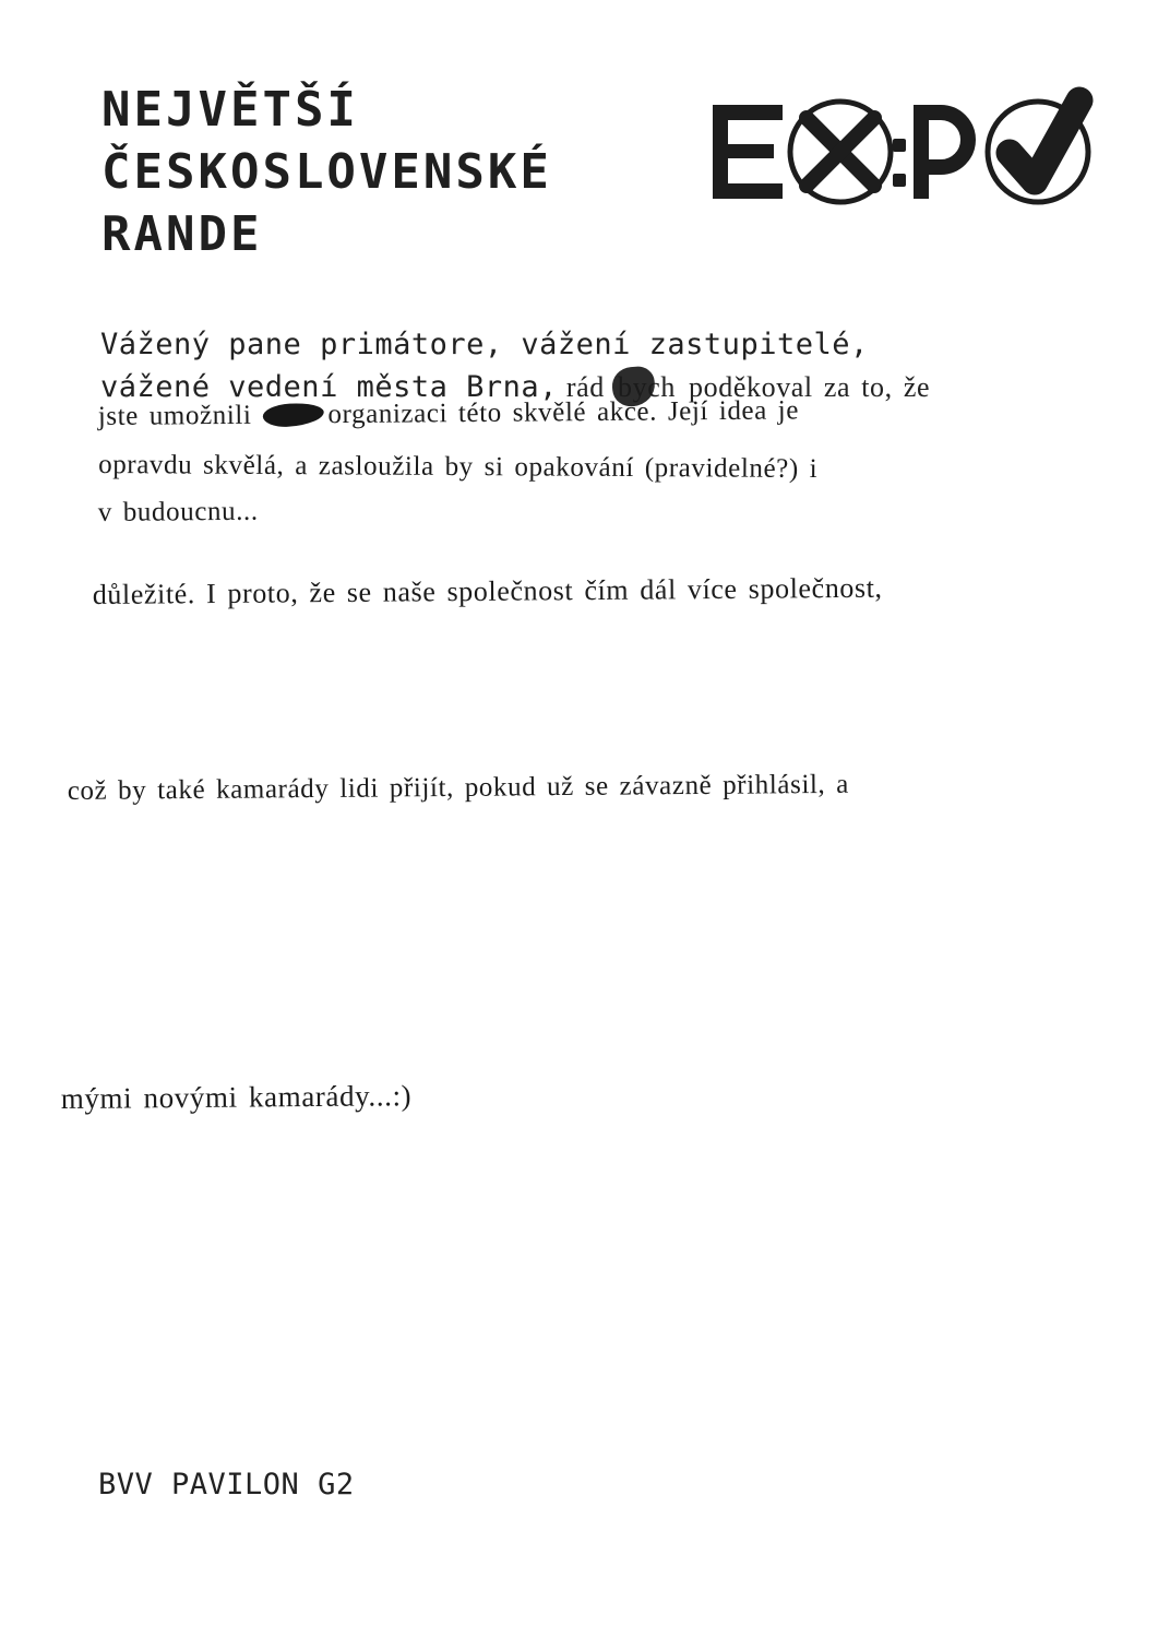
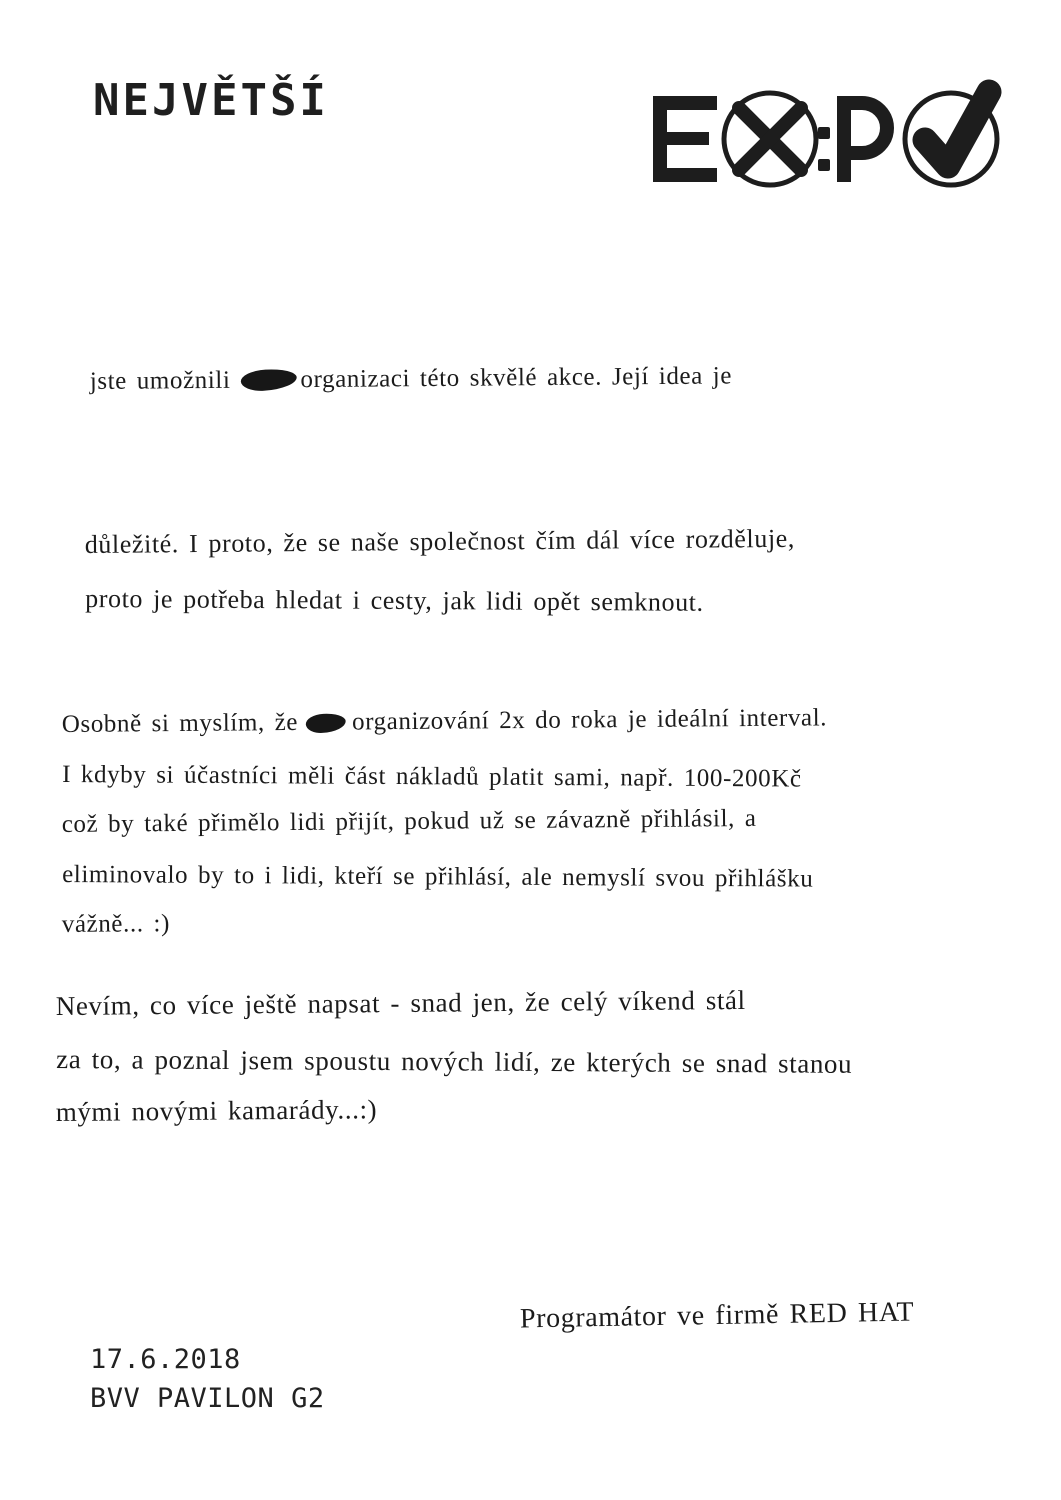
  NEJVĚTŠÍ
- ČESKOSLOVENSKÉ
- RANDE
- Vážený pane primátore, vážení zastupitelé,
- vážené vedení města Brna, rád bych poděkoval za to, že
  jste umožnili organizaci této skvělé akce. Její idea je
- opravdu skvělá, a zasloužila by si opakování (pravidelné?) i
- v budoucnu...
- důležité. I proto, že se naše společnost čím dál více společnost,
+ důležité. I proto, že se naše společnost čím dál více rozděluje,
+ proto je potřeba hledat i cesty, jak lidi opět semknout.
+ Osobně si myslím, že organizování 2x do roka je ideální interval.
+ I kdyby si účastníci měli část nákladů platit sami, např. 100-200Kč
- což by také kamarády lidi přijít, pokud už se závazně přihlásil, a
+ což by také přimělo lidi přijít, pokud už se závazně přihlásil, a
+ eliminovalo by to i lidi, kteří se přihlásí, ale nemyslí svou přihlášku
+ vážně... :)
+ Nevím, co více ještě napsat - snad jen, že celý víkend stál
+ za to, a poznal jsem spoustu nových lidí, ze kterých se snad stanou
  mými novými kamarády...:)
+ Programátor ve firmě RED HAT
+ 17.6.2018
  BVV PAVILON G2
